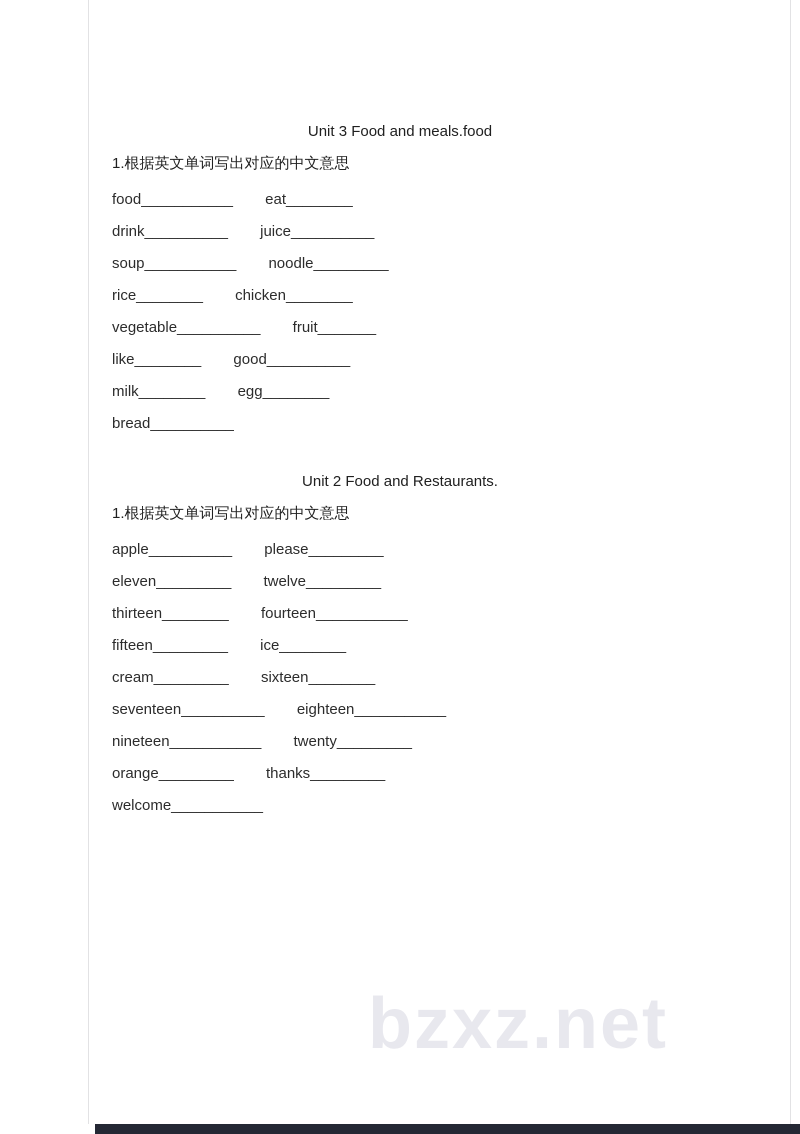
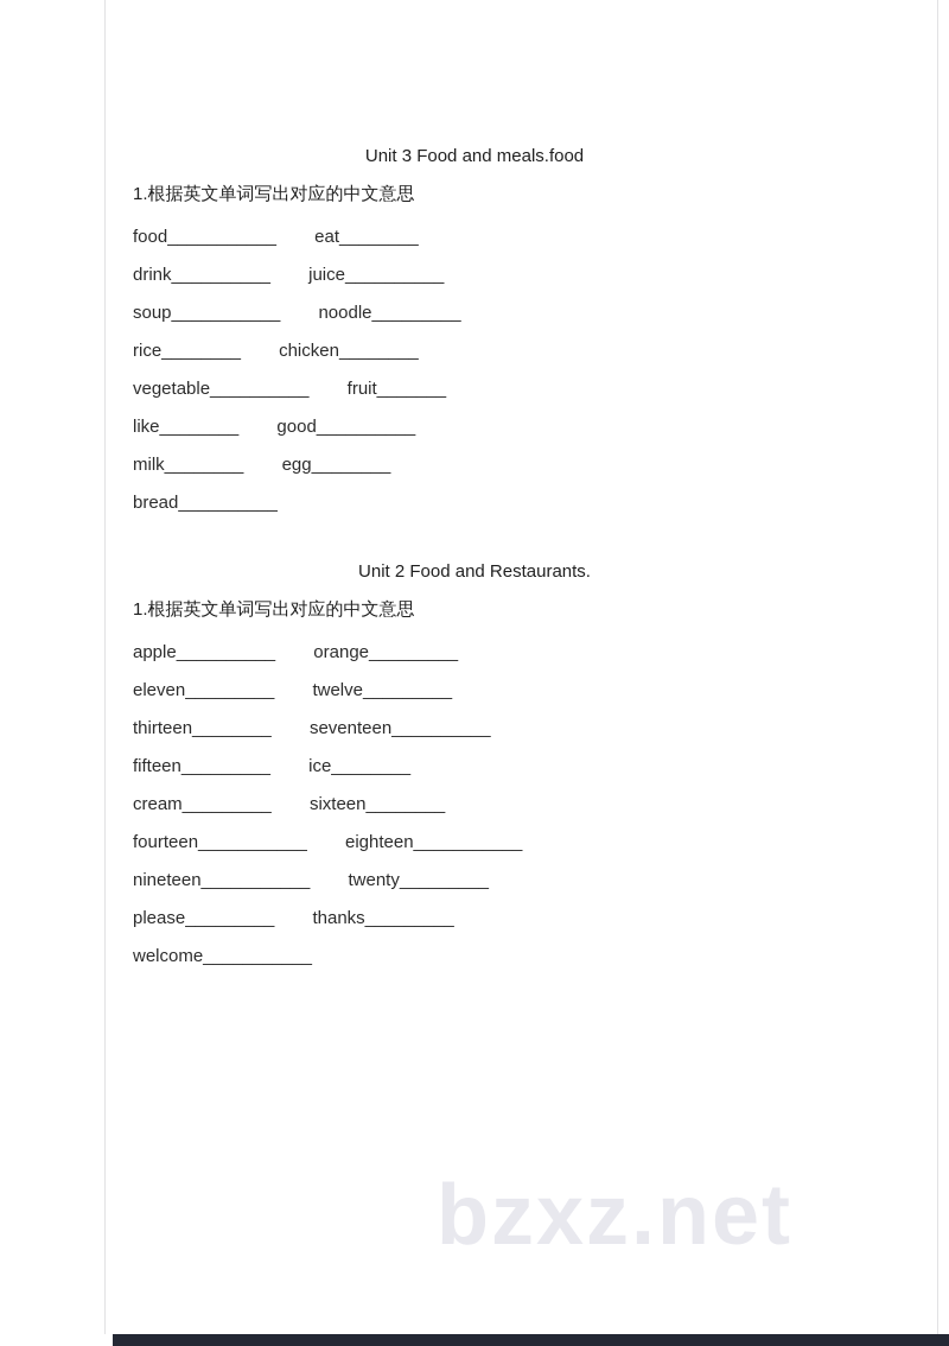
  Unit 3 Food and meals.food
  1.根据英文单词写出对应的中文意思
  food___________ eat________
  drink__________ juice__________
  soup___________ noodle_________
  rice________ chicken________
  vegetable__________ fruit_______
  like________ good__________
  milk________ egg________
  bread__________
  Unit 2 Food and Restaurants.
  1.根据英文单词写出对应的中文意思
- apple__________ please_________
+ apple__________ orange_________
  eleven_________ twelve_________
- thirteen________ fourteen___________
+ thirteen________ seventeen__________
  fifteen_________ ice________
  cream_________ sixteen________
- seventeen__________ eighteen___________
+ fourteen___________ eighteen___________
  nineteen___________ twenty_________
- orange_________ thanks_________
+ please_________ thanks_________
  welcome___________
